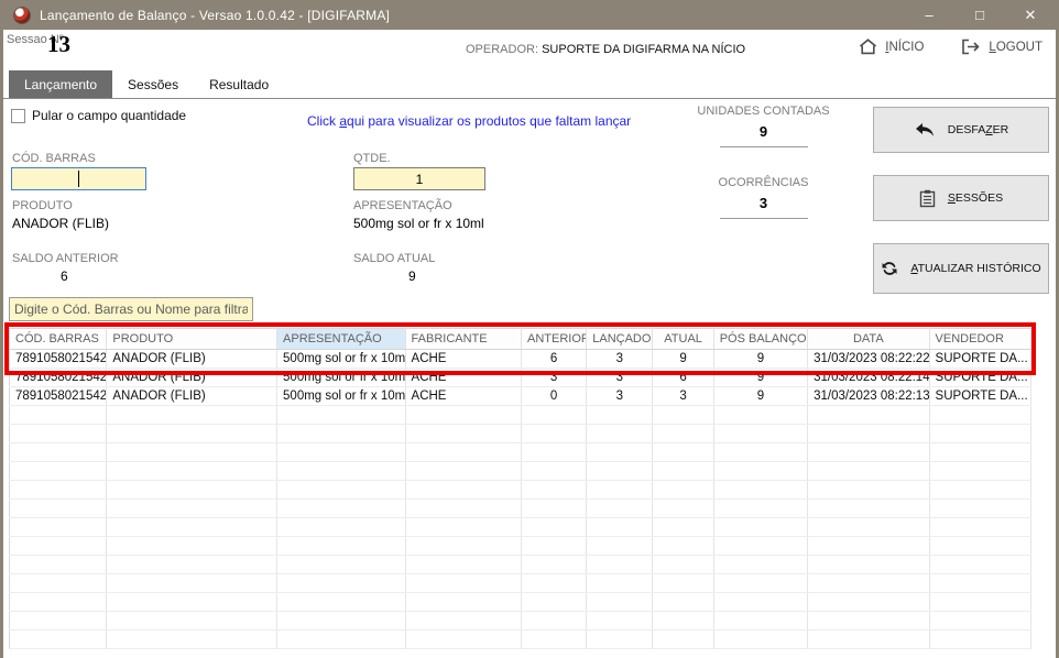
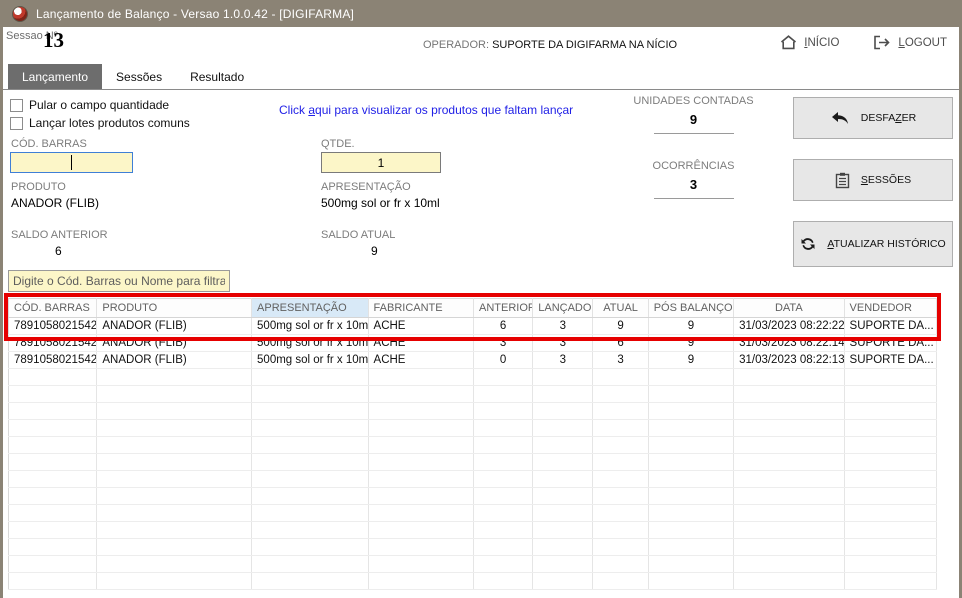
  Lançamento de Balanço - Versao 1.0.0.42 - [DIGIFARMA]
- –
- □
- ✕
  Sessao Nº
  13
  OPERADOR: SUPORTE DA DIGIFARMA NA NÍCIO
  INÍCIO
  LOGOUT
  Lançamento
  Sessões
  Resultado
  Pular o campo quantidade
+ Lançar lotes produtos comuns
  Click aqui para visualizar os produtos que faltam lançar
  CÓD. BARRAS
  QTDE.
  1
  PRODUTO
  ANADOR (FLIB)
  APRESENTAÇÃO
  500mg sol or fr x 10ml
  SALDO ANTERIOR
  6
  SALDO ATUAL
  9
  UNIDADES CONTADAS
  9
  OCORRÊNCIAS
  3
  DESFAZER
  SESSÕES
  ATUALIZAR HISTÓRICO
  Digite o Cód. Barras ou Nome para filtra
  CÓD. BARRAS	PRODUTO	APRESENTAÇÃO	FABRICANTE	ANTERIOR	LANÇADO	ATUAL	PÓS BALANÇO	DATA	VENDEDOR
  7891058021542	ANADOR (FLIB)	500mg sol or fr x 10m	ACHE	6	3	9	9	31/03/2023 08:22:22	SUPORTE DA...
  7891058021542	ANADOR (FLIB)	500mg sol or fr x 10m	ACHE	3	3	6	9	31/03/2023 08:22:14	SUPORTE DA...
  7891058021542	ANADOR (FLIB)	500mg sol or fr x 10m	ACHE	0	3	3	9	31/03/2023 08:22:13	SUPORTE DA...
